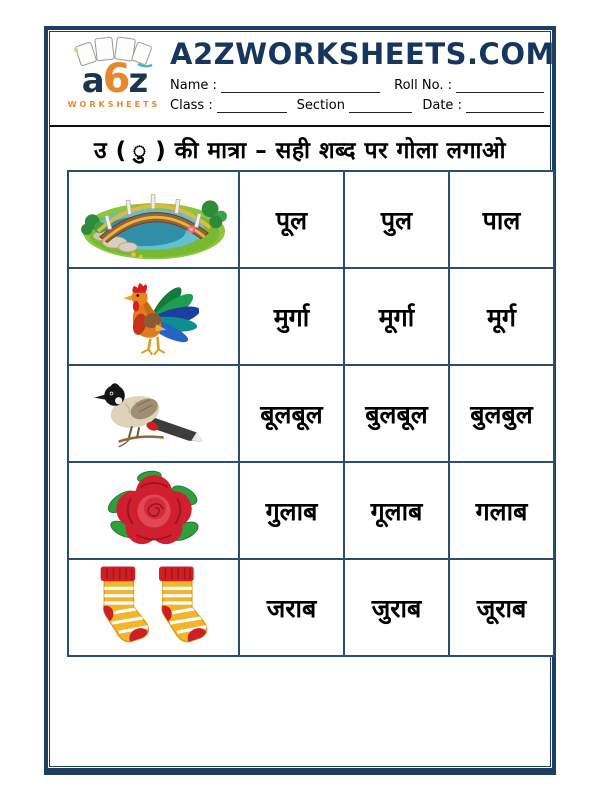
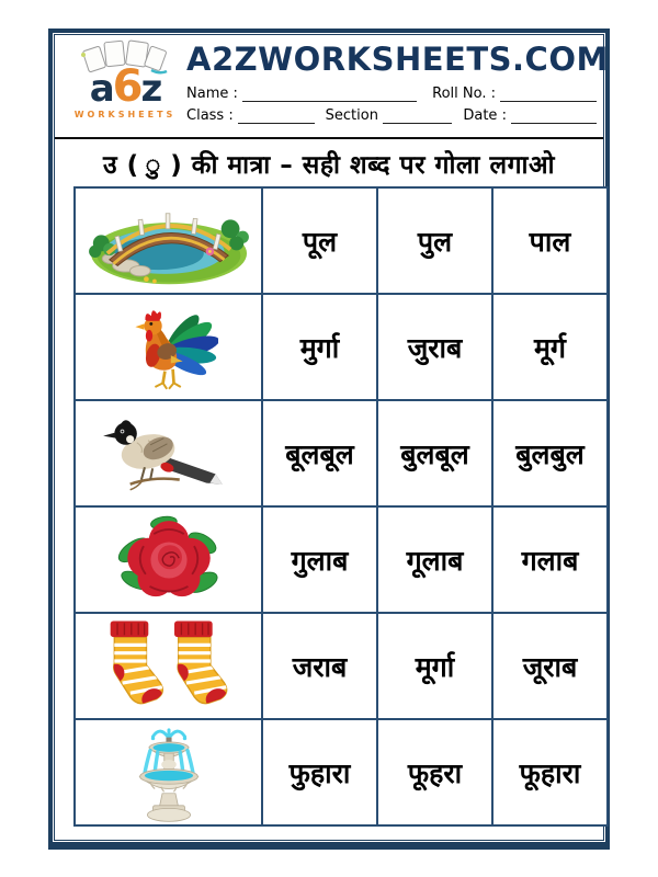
  a6z
  WORKSHEETS
  A2ZWORKSHEETS.COM
  Name :
  Roll No. :
  Class :
  Section
  Date :
  उ ( ु ) की मात्रा – सही शब्द पर गोला लगाओ
  	पूल	पुल	पाल
- 	मुर्गा	मूर्गा	मूर्ग
+ 	मुर्गा	जुराब	मूर्ग
  	बूलबूल	बुलबूल	बुलबुल
  	गुलाब	गूलाब	गलाब
- 	जराब	जुराब	जूराब
+ 	जराब	मूर्गा	जूराब
+ 	फुहारा	फूहरा	फूहारा
